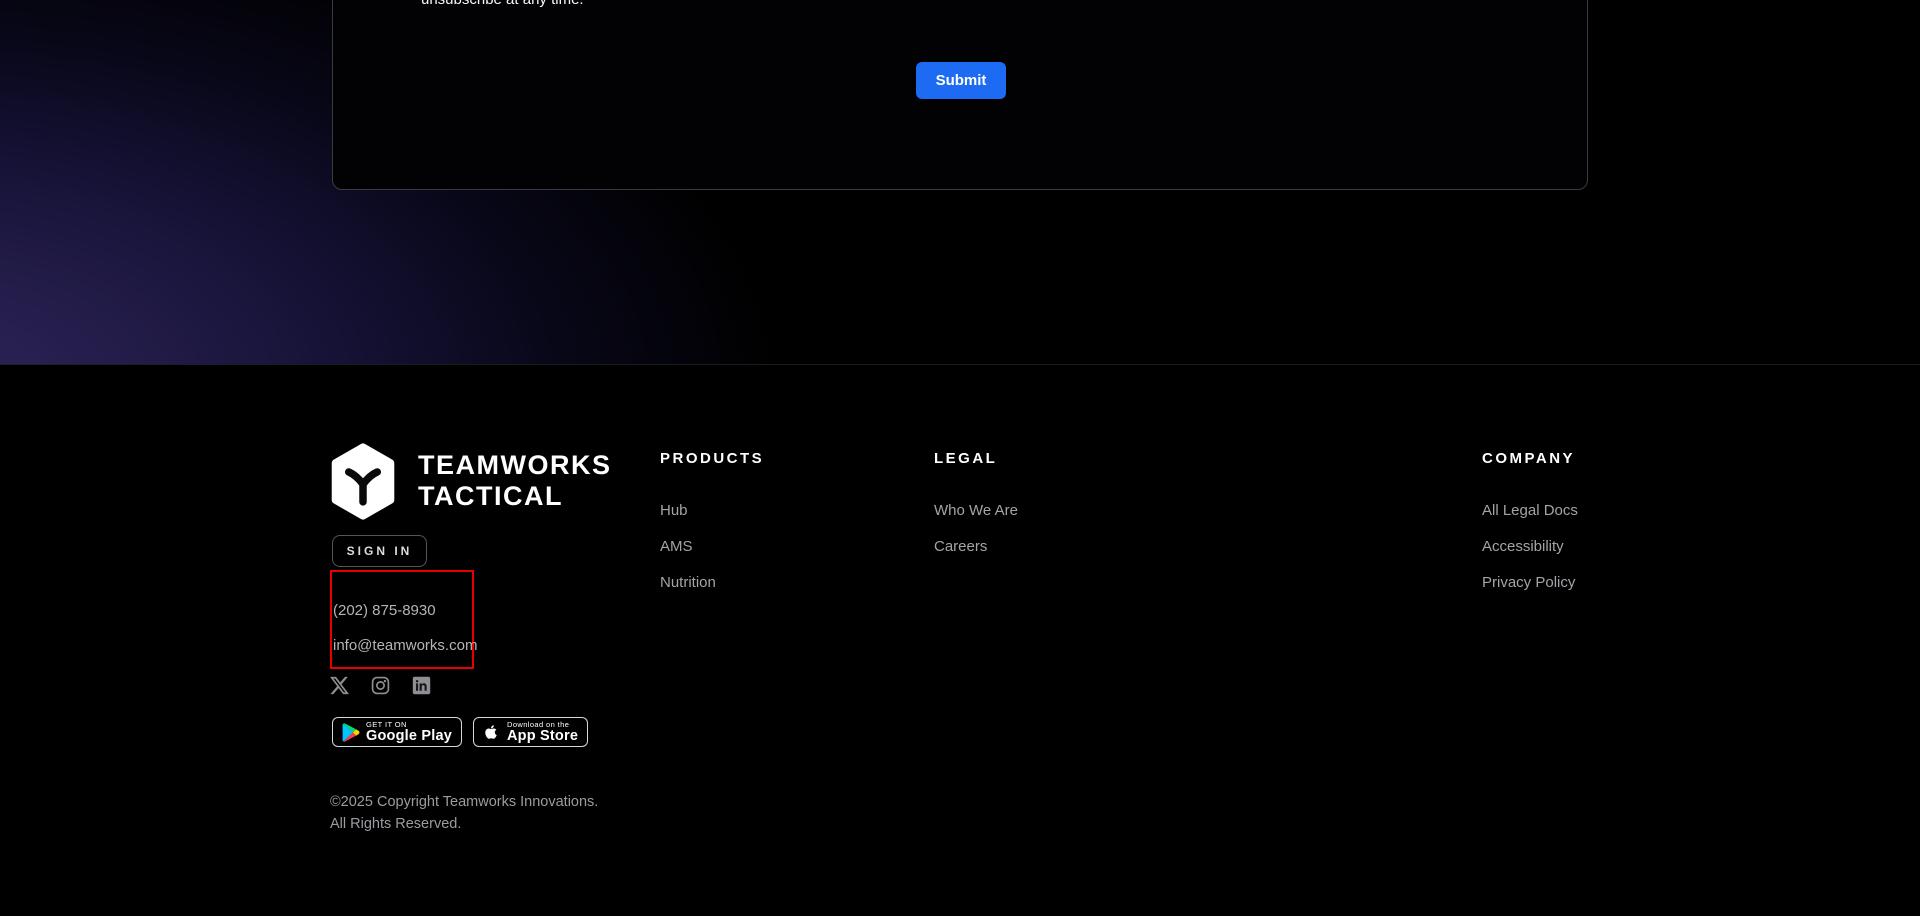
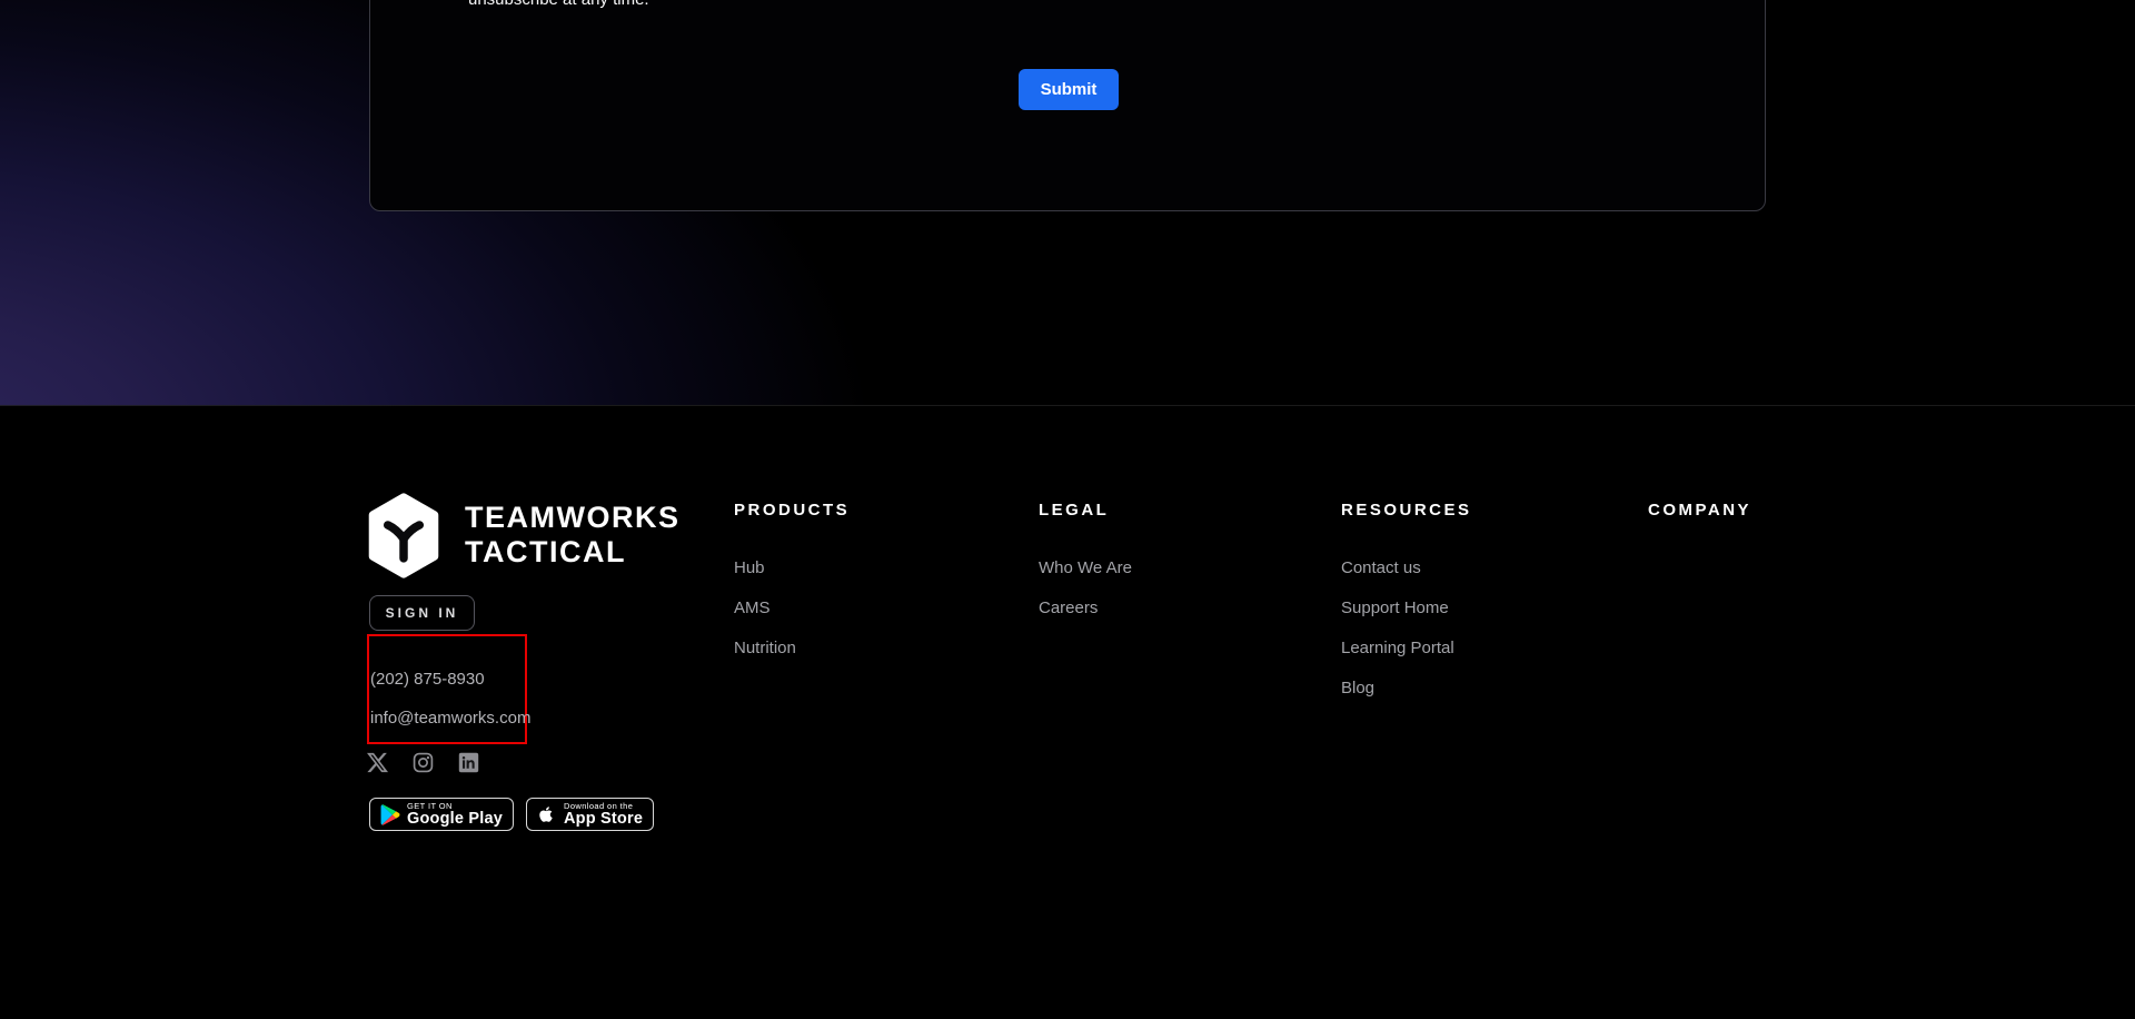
  Submit
  TEAMWORKS
  TACTICAL
  SIGN IN
  (202) 875-8930
  info@teamworks.com
  GET IT ON
  Google Play
  Download on the
  App Store
- ©2025 Copyright Teamworks Innovations.
- All Rights Reserved.
  PRODUCTS
  Hub
  AMS
  Nutrition
  LEGAL
  Who We Are
  Careers
+ RESOURCES
+ Contact us
+ Support Home
+ Learning Portal
+ Blog
  COMPANY
- All Legal Docs
- Accessibility
- Privacy Policy
